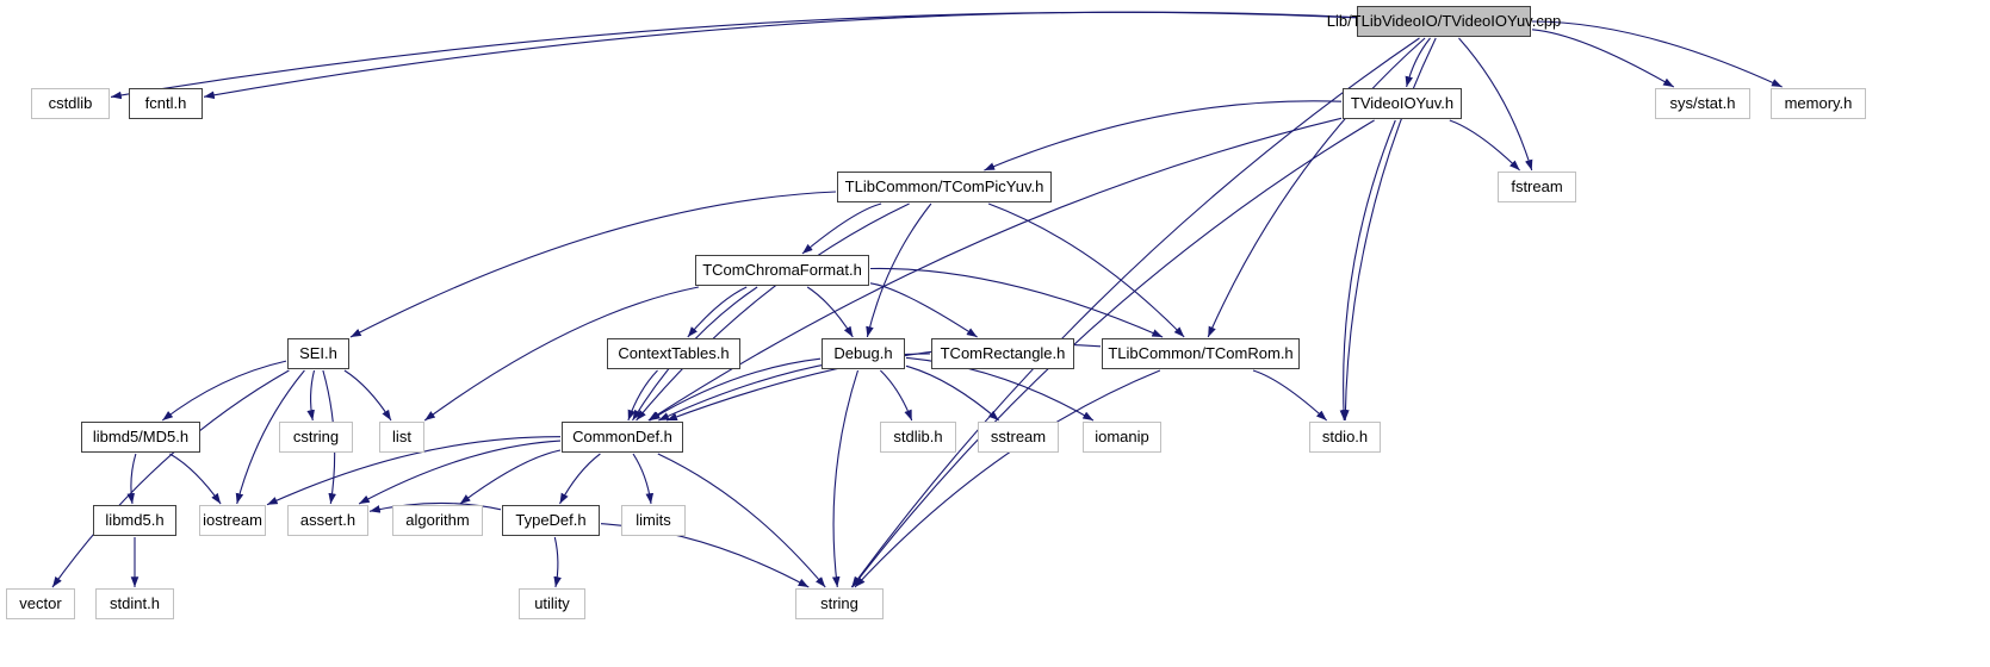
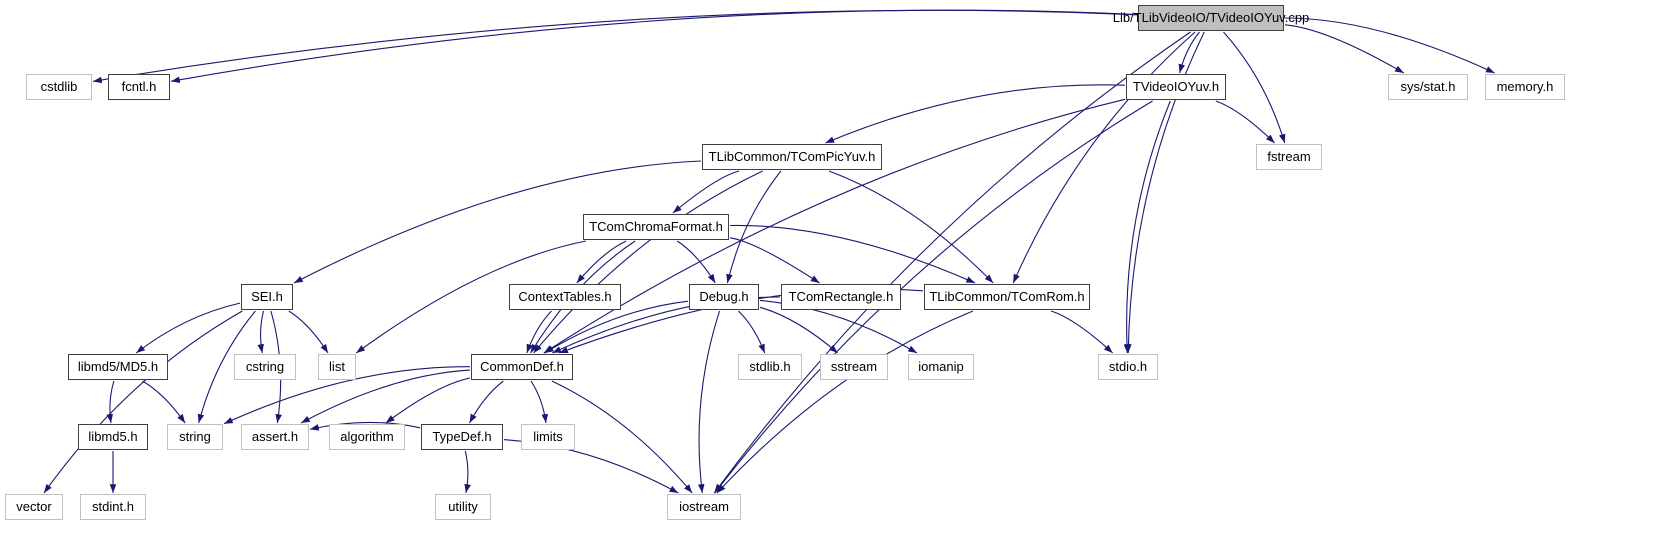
  Lib/TLibVideoIO/TVideoIOYuv.cpp
  cstdlib
  fcntl.h
  TVideoIOYuv.h
  sys/stat.h
  memory.h
  fstream
  TLibCommon/TComPicYuv.h
  TComChromaFormat.h
  SEI.h
  ContextTables.h
  Debug.h
  TComRectangle.h
  TLibCommon/TComRom.h
  libmd5/MD5.h
  cstring
  list
  CommonDef.h
  stdlib.h
  sstream
  iomanip
  stdio.h
  libmd5.h
- iostream
+ string
  assert.h
  algorithm
  TypeDef.h
  limits
  vector
  stdint.h
  utility
- string
+ iostream
